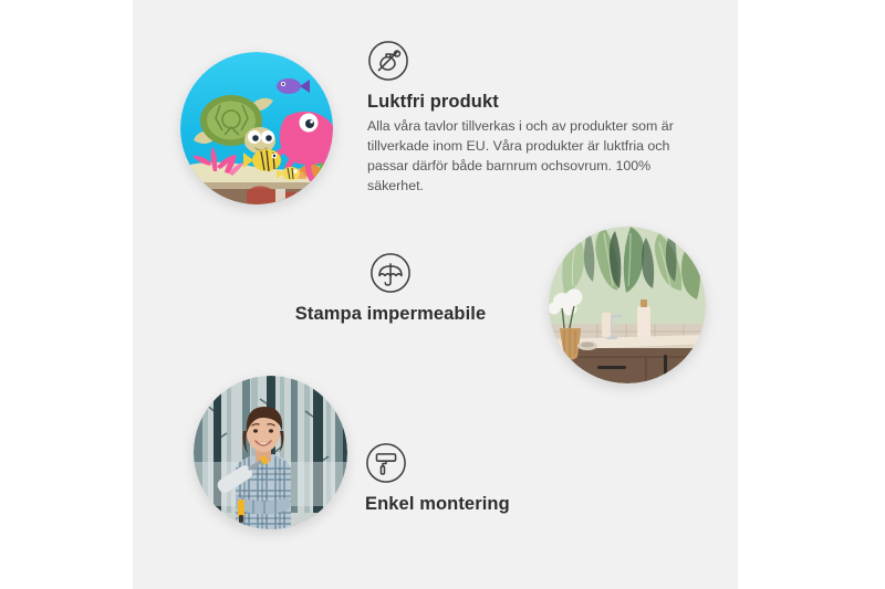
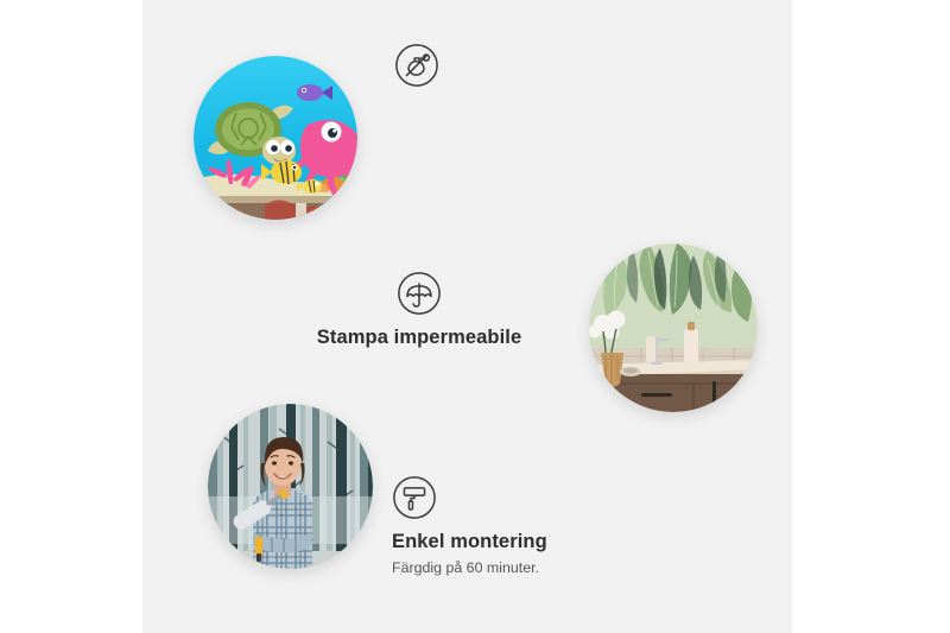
- Luktfri produkt
- Alla våra tavlor tillverkas i och av produkter som är tillverkade inom EU. Våra produkter är luktfria och passar därför både barnrum ochsovrum. 100% säkerhet.
  Stampa impermeabile
  Enkel montering
+ Färgdig på 60 minuter.
